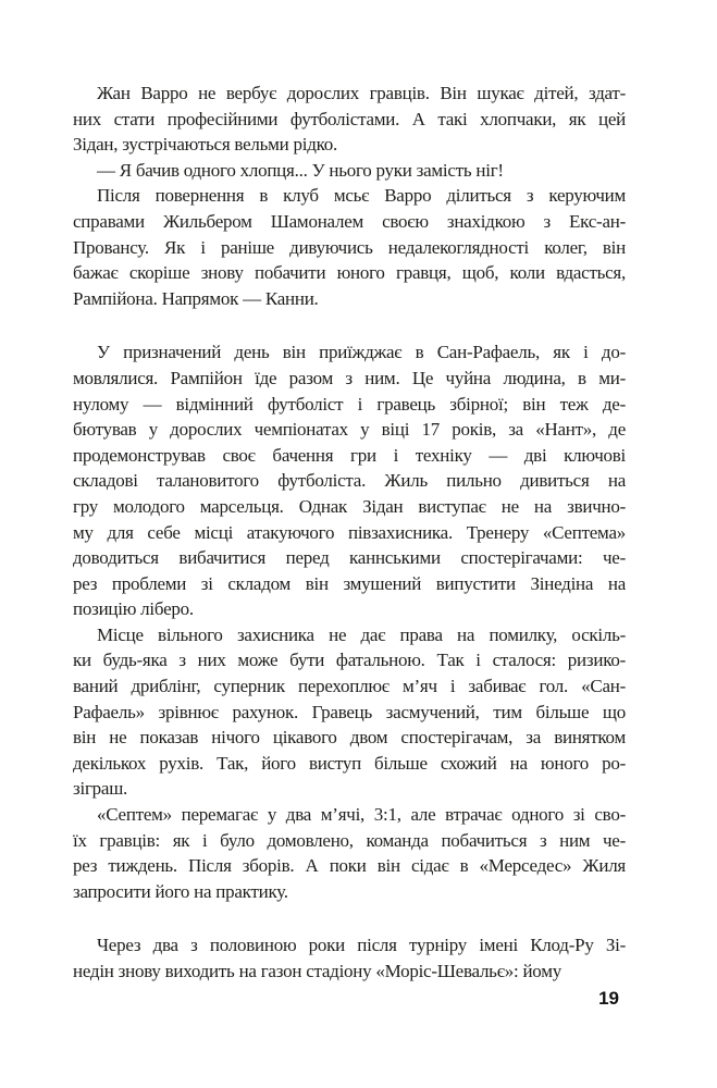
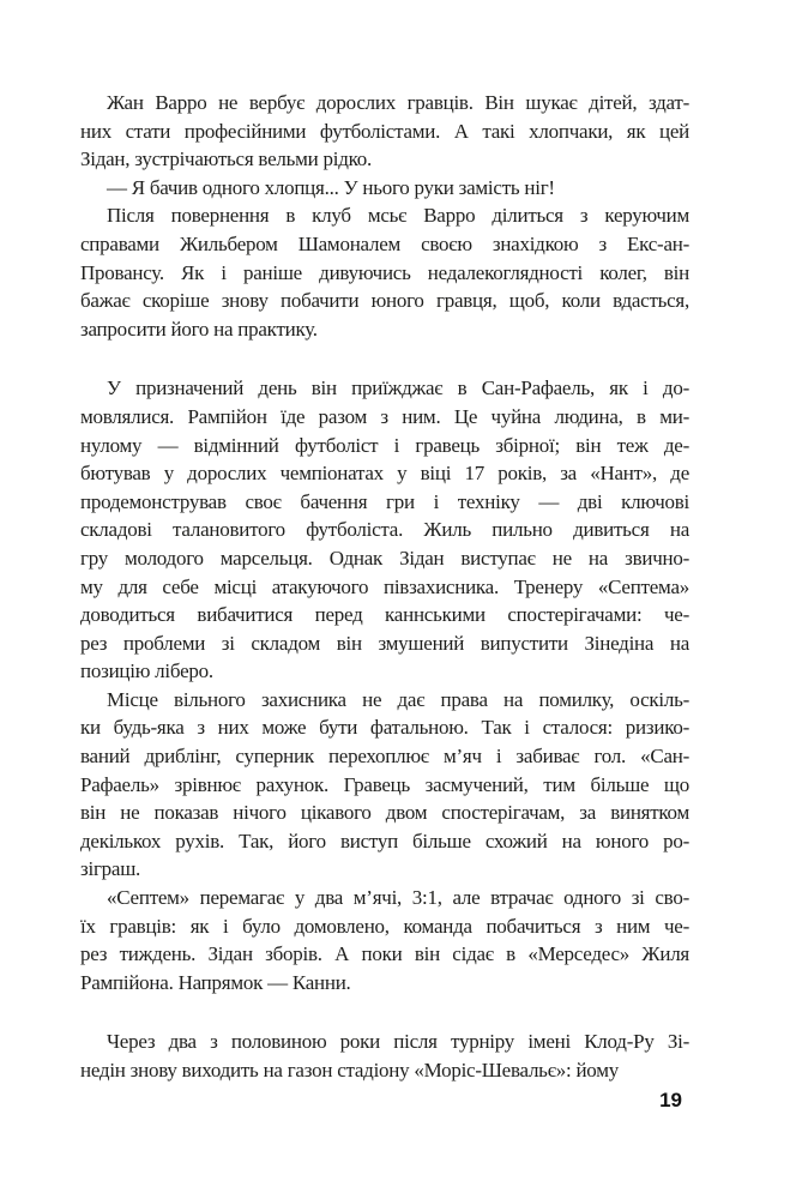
  Жан Варро не вербує дорослих гравців. Він шукає дітей, здат-
  них стати професійними футболістами. А такі хлопчаки, як цей
  Зідан, зустрічаються вельми рідко.
  — Я бачив одного хлопця... У нього руки замість ніг!
  Після повернення в клуб мсьє Варро ділиться з керуючим
  справами Жильбером Шамоналем своєю знахідкою з Екс-ан-
  Провансу. Як і раніше дивуючись недалекоглядності колег, він
  бажає скоріше знову побачити юного гравця, щоб, коли вдасться,
- Рампійона. Напрямок — Канни.
+ запросити його на практику.
  У призначений день він приїжджає в Сан-Рафаель, як і до-
  мовлялися. Рампійон їде разом з ним. Це чуйна людина, в ми-
  нулому — відмінний футболіст і гравець збірної; він теж де-
  бютував у дорослих чемпіонатах у віці 17 років, за «Нант», де
  продемонстрував своє бачення гри і техніку — дві ключові
  складові талановитого футболіста. Жиль пильно дивиться на
  гру молодого марсельця. Однак Зідан виступає не на звично-
  му для себе місці атакуючого півзахисника. Тренеру «Септема»
  доводиться вибачитися перед каннськими спостерігачами: че-
  рез проблеми зі складом він змушений випустити Зінедіна на
  позицію ліберо.
  Місце вільного захисника не дає права на помилку, оскіль-
  ки будь-яка з них може бути фатальною. Так і сталося: ризико-
  ваний дриблінг, суперник перехоплює м’яч і забиває гол. «Сан-
  Рафаель» зрівнює рахунок. Гравець засмучений, тим більше що
  він не показав нічого цікавого двом спостерігачам, за винятком
  декількох рухів. Так, його виступ більше схожий на юного ро-
  зіграш.
  «Септем» перемагає у два м’ячі, 3:1, але втрачає одного зі сво-
  їх гравців: як і було домовлено, команда побачиться з ним че-
- рез тиждень. Після зборів. А поки він сідає в «Мерседес» Жиля
+ рез тиждень. Зідан зборів. А поки він сідає в «Мерседес» Жиля
- запросити його на практику.
+ Рампійона. Напрямок — Канни.
  Через два з половиною роки після турніру імені Клод-Ру Зі-
  недін знову виходить на газон стадіону «Моріс-Шевальє»: йому
  19
